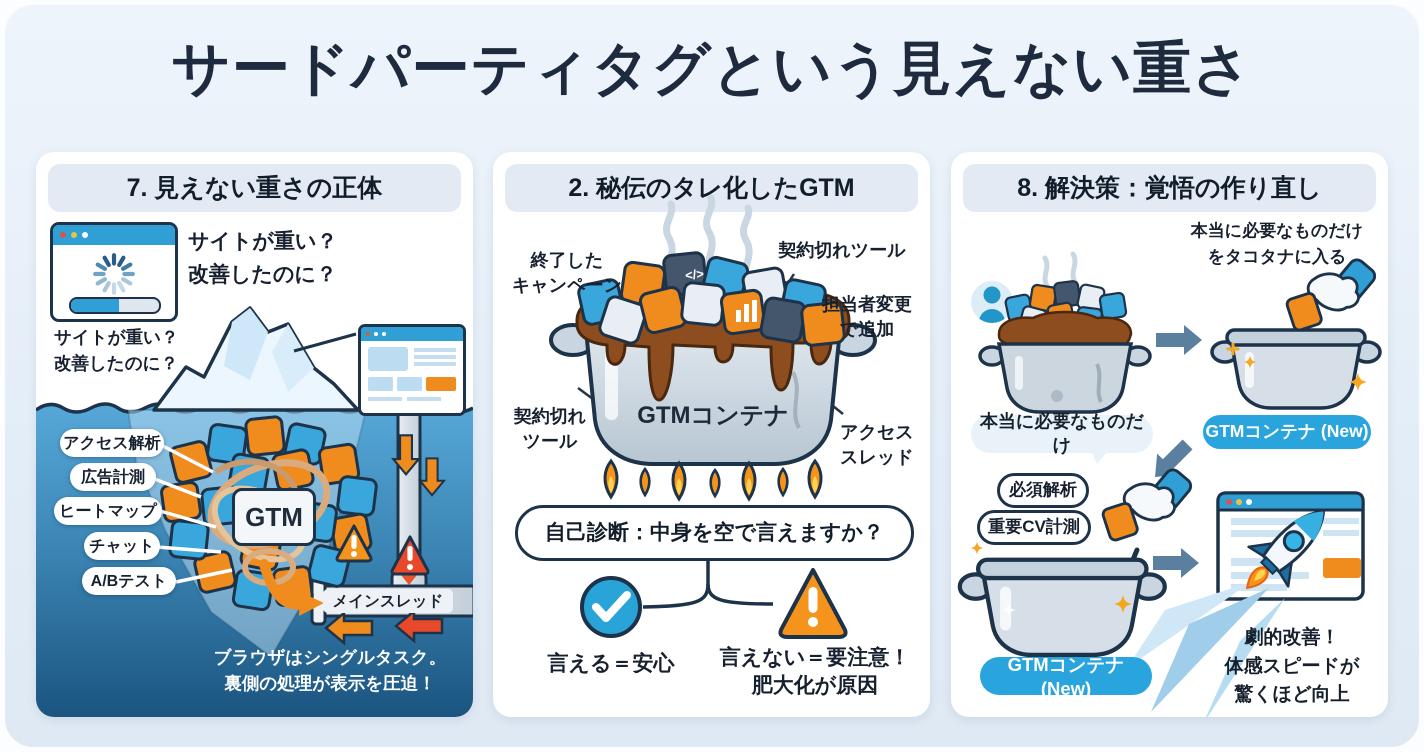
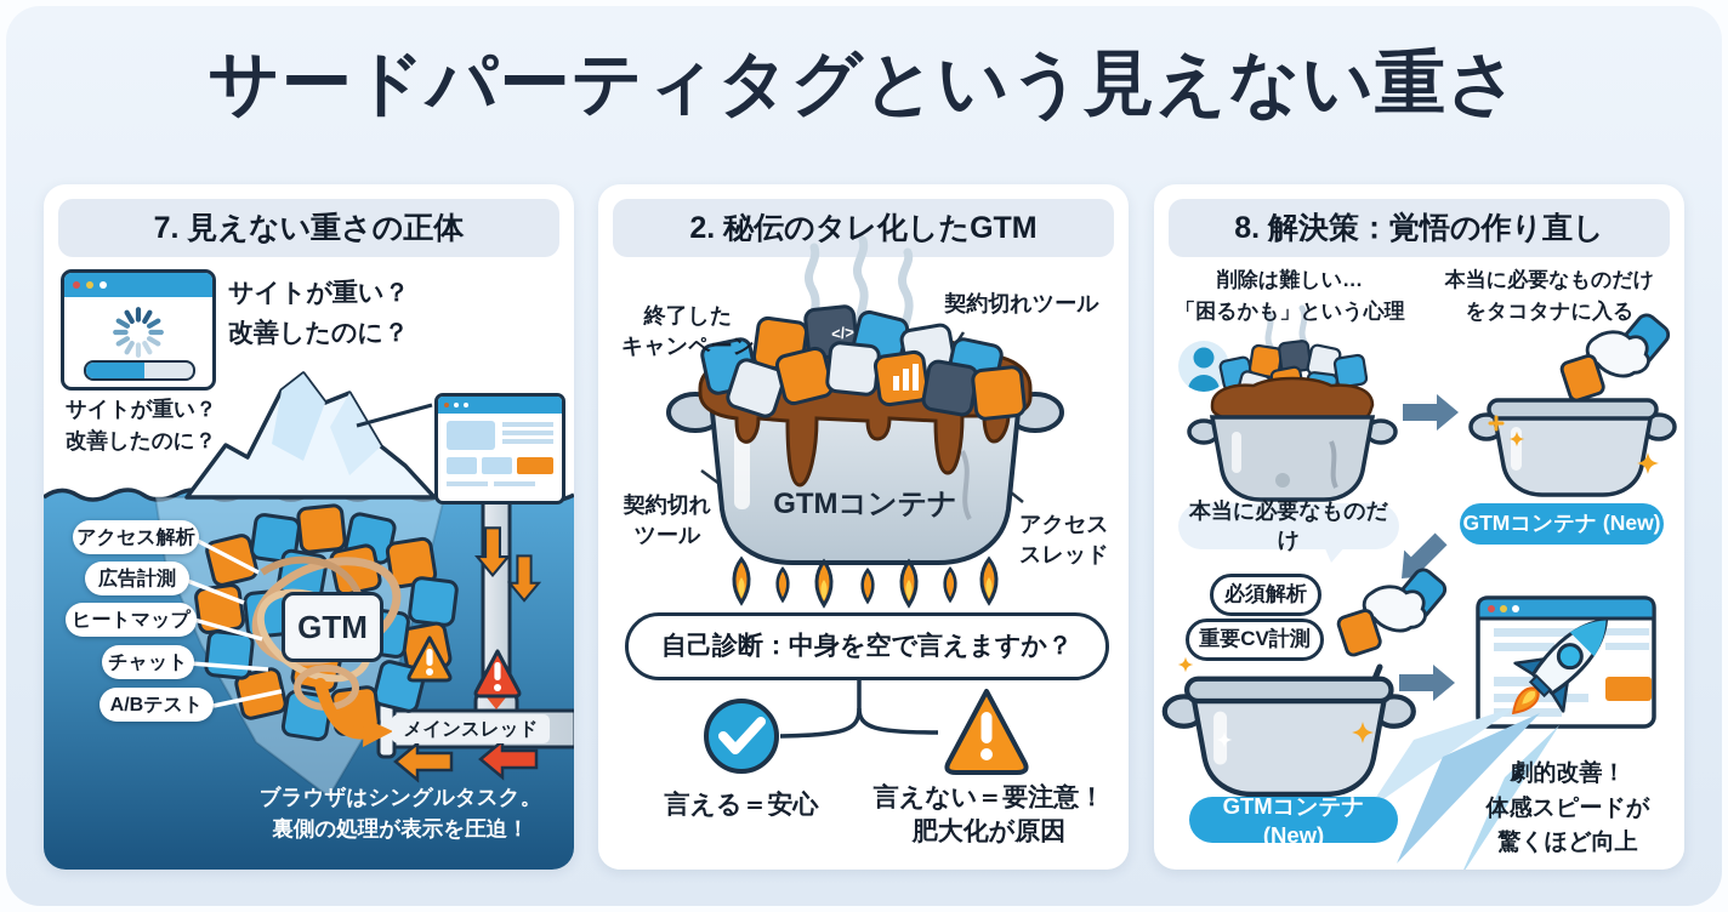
  サードパーティタグという見えない重さ
  7. 見えない重さの正体
  サイトが重い？
  改善したのに？
  サイトが重い？
  改善したのに？
  アクセス解析
  広告計測
  ヒートマップ
  チャット
  A/Bテスト
  GTM
  メインスレッド
  ブラウザはシングルタスク。
  裏側の処理が表示を圧迫！
  2. 秘伝のタレ化したGTM
  終了した
  キャンペーン
  契約切れツール
- 担当者変更
- で追加
  契約切れ
  ツール
  アクセス
  スレッド
  GTMコンテナ
  自己診断：中身を空で言えますか？
  言える＝安心
  言えない＝要注意！
  肥大化が原因
  8. 解決策：覚悟の作り直し
+ 削除は難しい…
+ 「困るかも」という心理
  本当に必要なものだけ
  をタコタナに入る
  本当に必要なものだけ
  GTMコンテナ (New)
  必須解析
  重要CV計測
  GTMコンテナ (New)
  劇的改善！
  体感スピードが
  驚くほど向上
